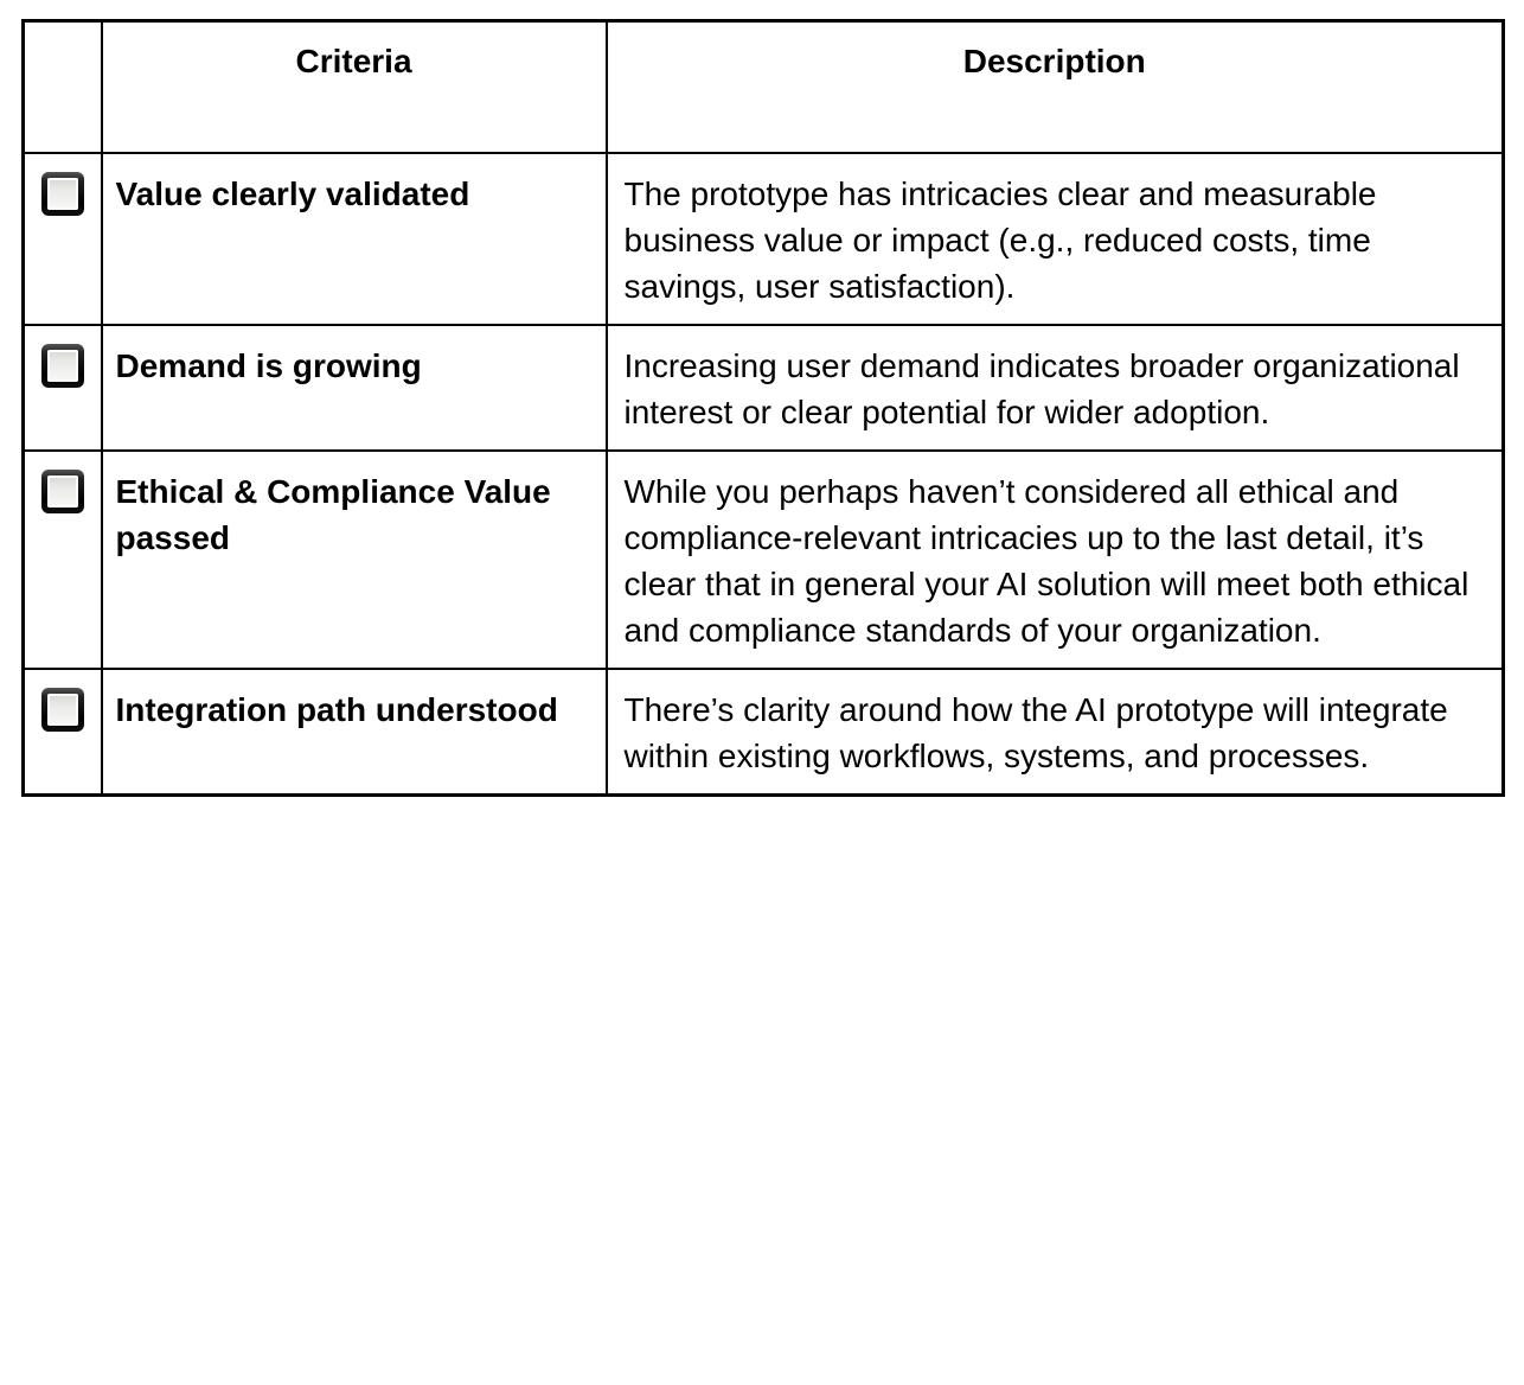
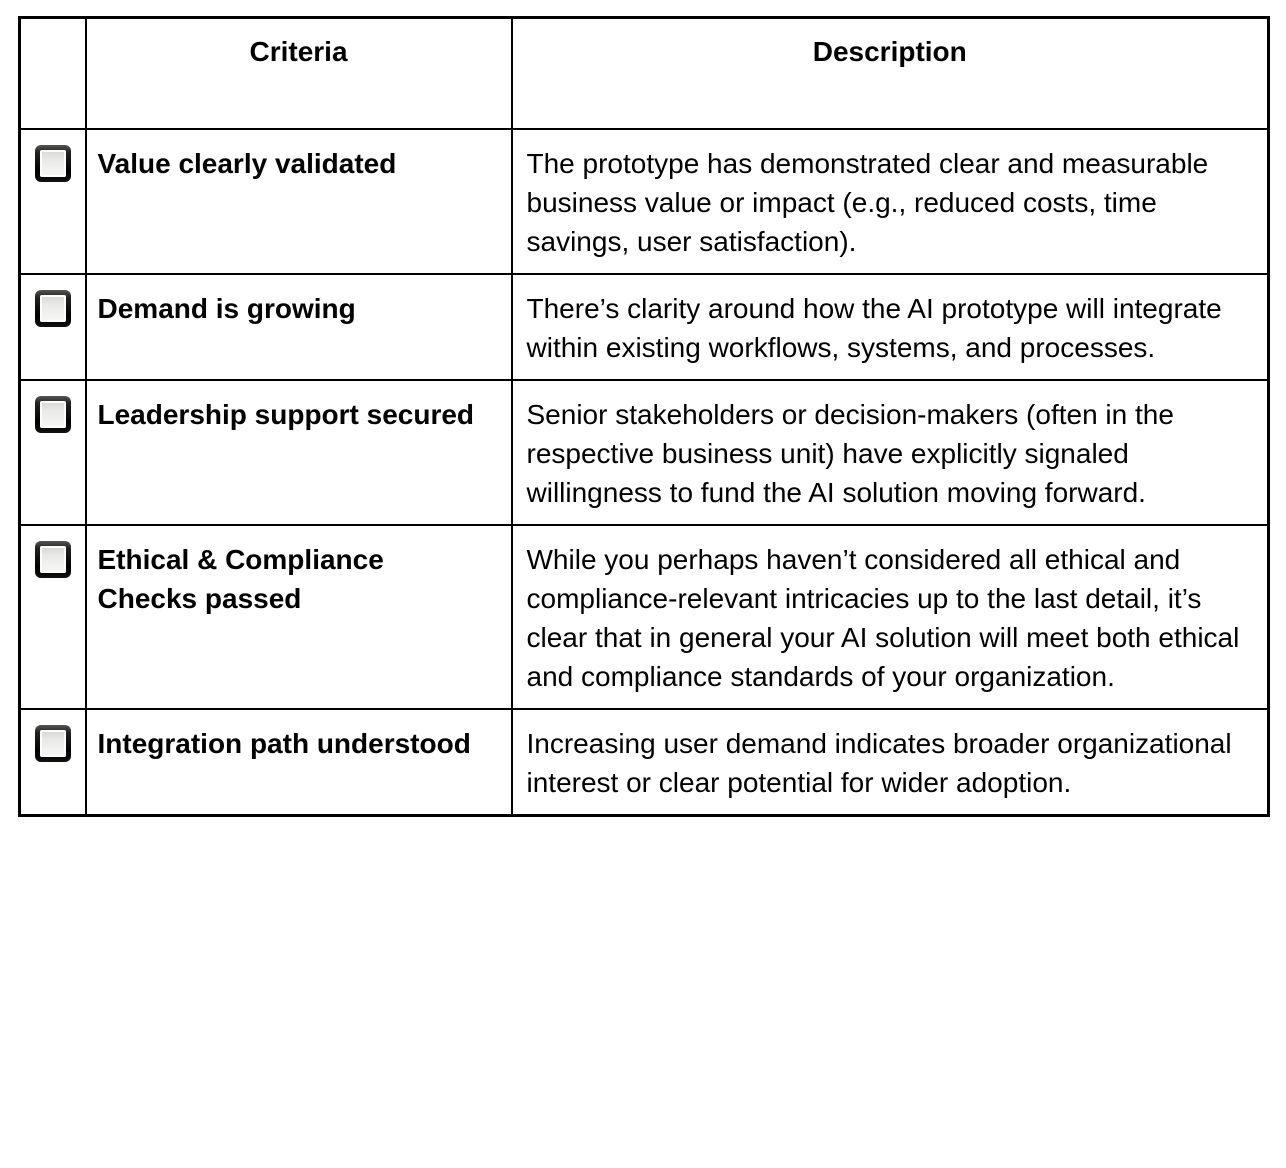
  	Criteria	Description
- 	Value clearly validated	The prototype has intricacies clear and measurable business value or impact (e.g., reduced costs, time savings, user satisfaction).
+ 	Value clearly validated	The prototype has demonstrated clear and measurable business value or impact (e.g., reduced costs, time savings, user satisfaction).
- 	Demand is growing	Increasing user demand indicates broader organizational interest or clear potential for wider adoption.
+ 	Demand is growing	There’s clarity around how the AI prototype will integrate within existing workflows, systems, and processes.
+ 	Leadership support secured	Senior stakeholders or decision-makers (often in the respective business unit) have explicitly signaled willingness to fund the AI solution moving forward.
- 	Ethical & Compliance Value passed	While you perhaps haven’t considered all ethical and compliance-relevant intricacies up to the last detail, it’s clear that in general your AI solution will meet both ethical and compliance standards of your organization.
+ 	Ethical & Compliance Checks passed	While you perhaps haven’t considered all ethical and compliance-relevant intricacies up to the last detail, it’s clear that in general your AI solution will meet both ethical and compliance standards of your organization.
- 	Integration path understood	There’s clarity around how the AI prototype will integrate within existing workflows, systems, and processes.
+ 	Integration path understood	Increasing user demand indicates broader organizational interest or clear potential for wider adoption.
